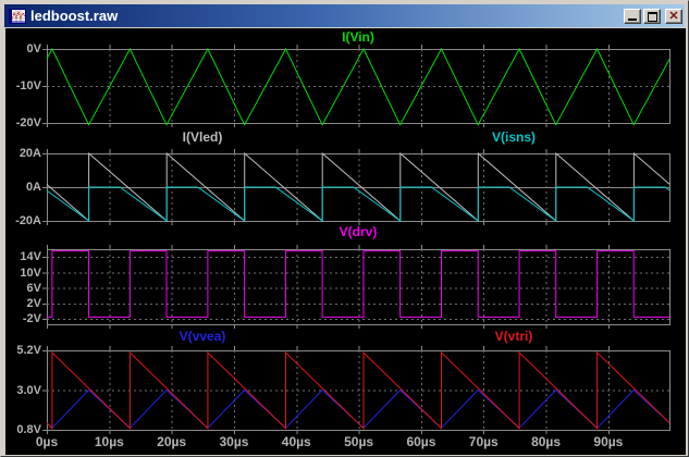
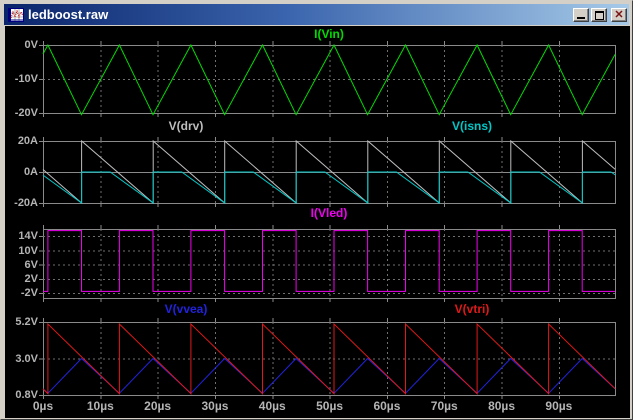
  ledboost.raw
  ✕
  0V
  -10V
  -20V
  I(Vin)
  20A
  0A
  -20A
- I(Vled)
+ V(drv)
  V(isns)
  14V
  10V
  6V
  2V
  -2V
- V(drv)
+ I(Vled)
  5.2V
  3.0V
  0.8V
  V(vvea)
  V(vtri)
  0µs
  10µs
  20µs
  30µs
  40µs
  50µs
  60µs
  70µs
  80µs
  90µs
